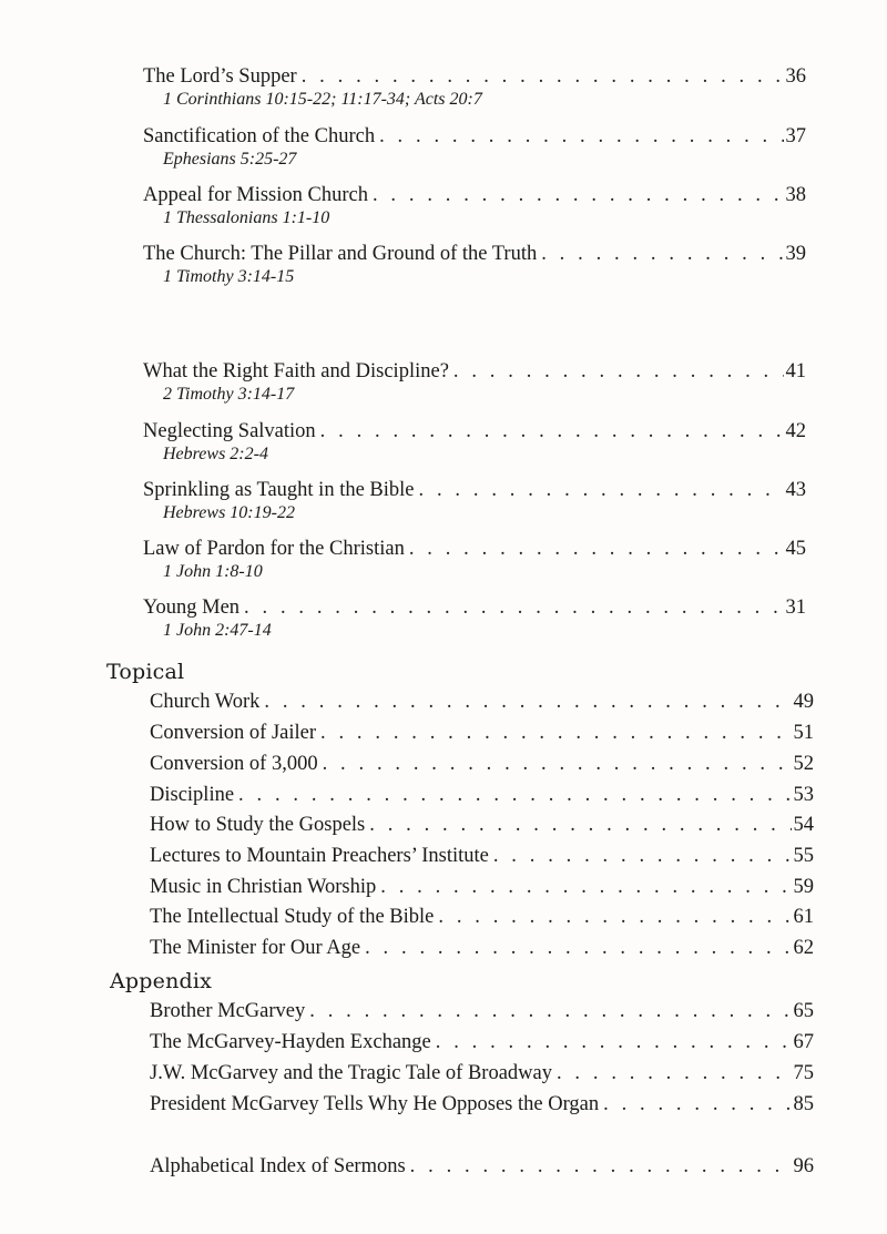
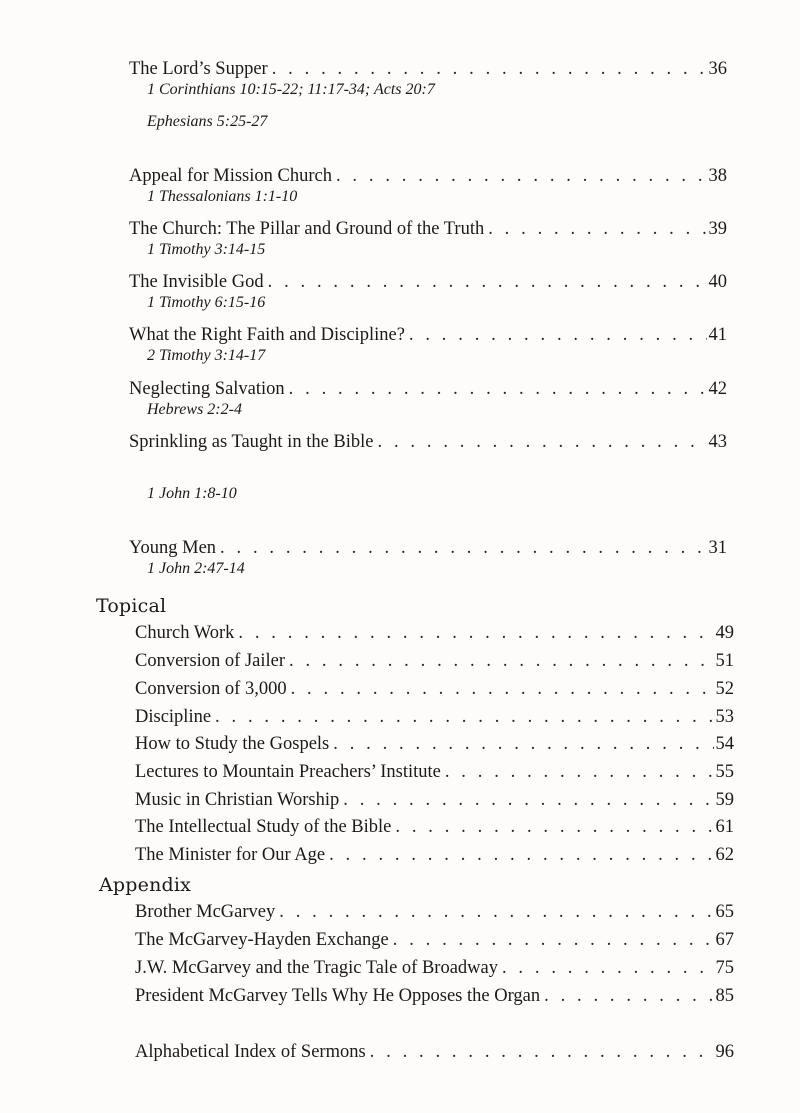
  The Lord’s Supper
  36
  1 Corinthians 10:15-22; 11:17-34; Acts 20:7
- Sanctification of the Church
- 37
  Ephesians 5:25-27
  Appeal for Mission Church
  38
  1 Thessalonians 1:1-10
  The Church: The Pillar and Ground of the Truth
  39
  1 Timothy 3:14-15
+ The Invisible God
+ 40
+ 1 Timothy 6:15-16
  What the Right Faith and Discipline?
  41
  2 Timothy 3:14-17
  Neglecting Salvation
  42
  Hebrews 2:2-4
  Sprinkling as Taught in the Bible
  43
- Hebrews 10:19-22
- Law of Pardon for the Christian
- 45
  1 John 1:8-10
  Young Men
  31
  1 John 2:47-14
  Topical
  Church Work
  49
  Conversion of Jailer
  51
  Conversion of 3,000
  52
  Discipline
  53
  How to Study the Gospels
  54
  Lectures to Mountain Preachers’ Institute
  55
  Music in Christian Worship
  59
  The Intellectual Study of the Bible
  61
  The Minister for Our Age
  62
  Appendix
  Brother McGarvey
  65
  The McGarvey-Hayden Exchange
  67
  J.W. McGarvey and the Tragic Tale of Broadway
  75
  President McGarvey Tells Why He Opposes the Organ
  85
  Alphabetical Index of Sermons
  96
